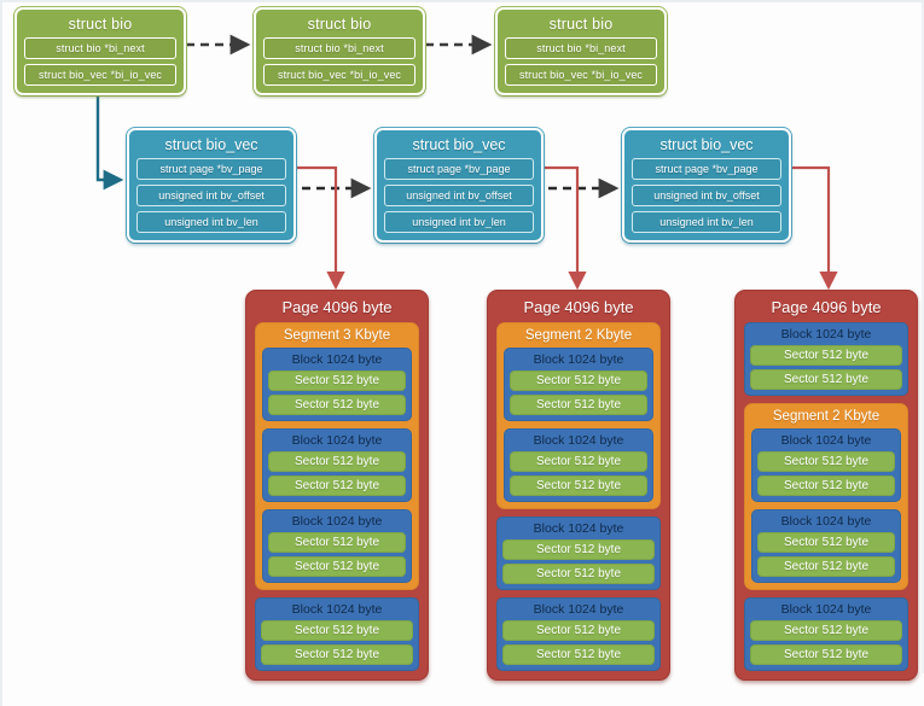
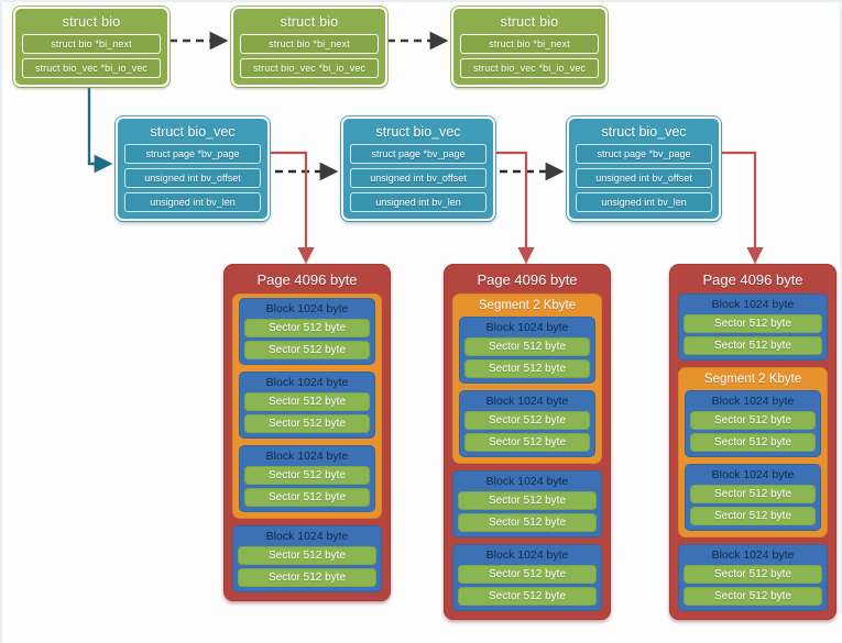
  struct bio
  struct bio *bi_next
  struct bio_vec *bi_io_vec
  struct bio
  struct bio *bi_next
  struct bio_vec *bi_io_vec
  struct bio
  struct bio *bi_next
  struct bio_vec *bi_io_vec
  struct bio_vec
  struct page *bv_page
  unsigned int bv_offset
  unsigned int bv_len
  struct bio_vec
  struct page *bv_page
  unsigned int bv_offset
  unsigned int bv_len
  struct bio_vec
  struct page *bv_page
  unsigned int bv_offset
  unsigned int bv_len
  Page 4096 byte
- Segment 3 Kbyte
  Block 1024 byte
  Sector 512 byte
  Sector 512 byte
  Block 1024 byte
  Sector 512 byte
  Sector 512 byte
  Block 1024 byte
  Sector 512 byte
  Sector 512 byte
  Block 1024 byte
  Sector 512 byte
  Sector 512 byte
  Page 4096 byte
  Segment 2 Kbyte
  Block 1024 byte
  Sector 512 byte
  Sector 512 byte
  Block 1024 byte
  Sector 512 byte
  Sector 512 byte
  Block 1024 byte
  Sector 512 byte
  Sector 512 byte
  Block 1024 byte
  Sector 512 byte
  Sector 512 byte
  Page 4096 byte
  Block 1024 byte
  Sector 512 byte
  Sector 512 byte
  Segment 2 Kbyte
  Block 1024 byte
  Sector 512 byte
  Sector 512 byte
  Block 1024 byte
  Sector 512 byte
  Sector 512 byte
  Block 1024 byte
  Sector 512 byte
  Sector 512 byte
